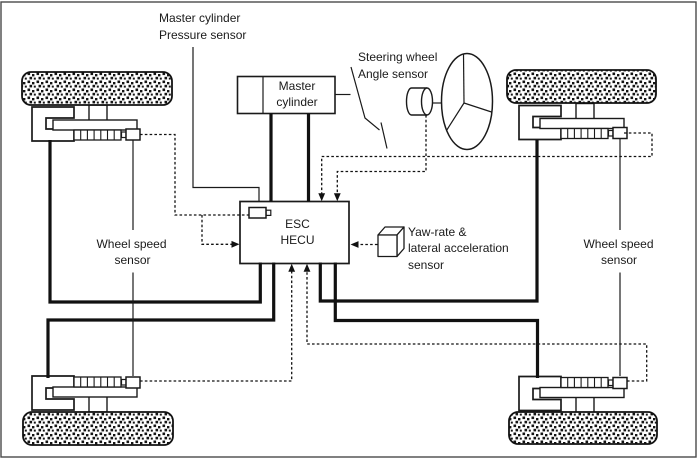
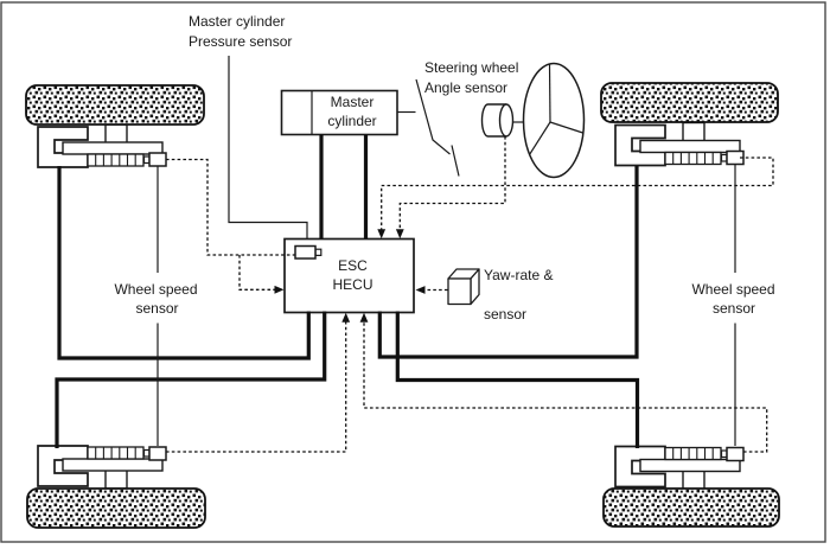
  Master cylinder
  Pressure sensor
  Steering wheel
  Angle sensor
  Master
  cylinder
  ESC
  HECU
  Yaw-rate &
- lateral acceleration
  sensor
  Wheel speed
  sensor
  Wheel speed
  sensor
